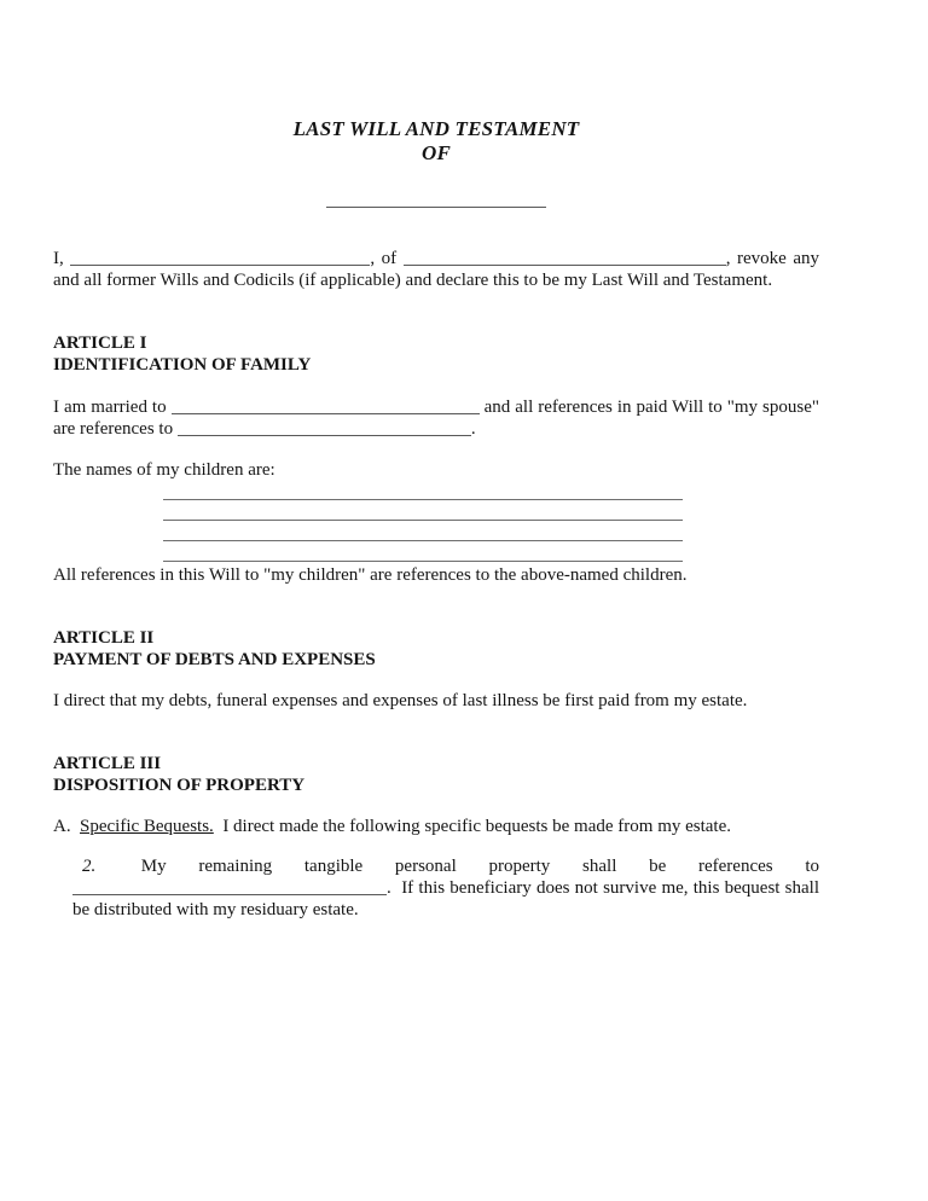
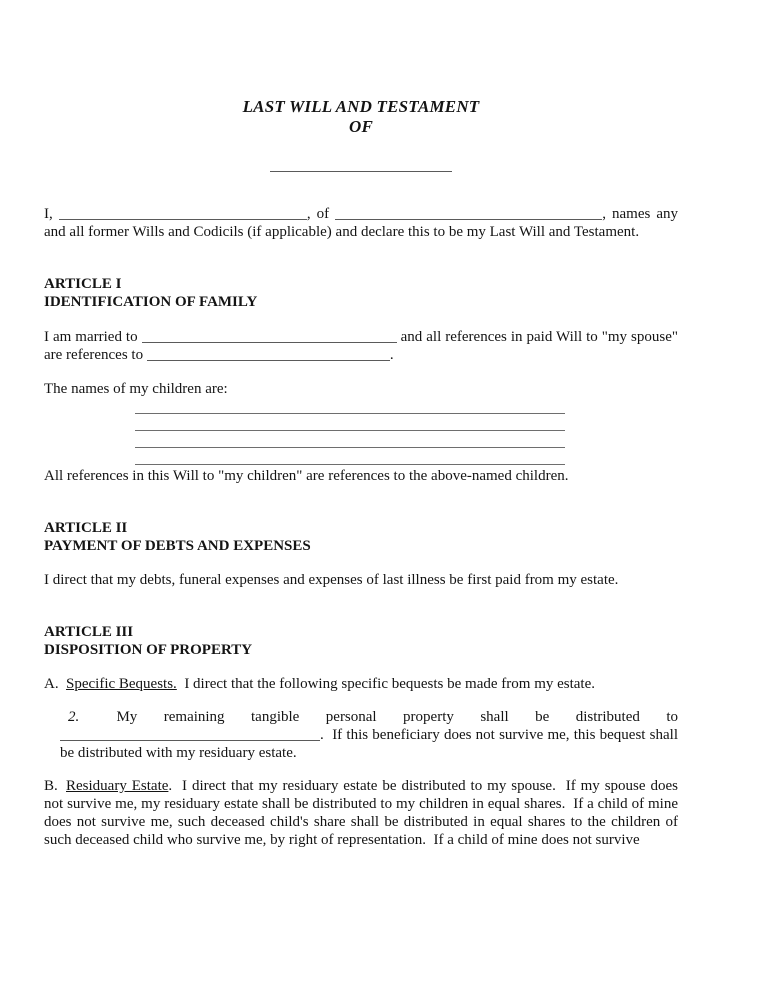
  LAST WILL AND TESTAMENT
  OF
- I, , of , revoke any and all former Wills and Codicils (if applicable) and declare this to be my Last Will and Testament.
+ I, , of , names any and all former Wills and Codicils (if applicable) and declare this to be my Last Will and Testament.
  ARTICLE I
  IDENTIFICATION OF FAMILY
  I am married to and all references in paid Will to "my spouse" are references to .
  The names of my children are:
  All references in this Will to "my children" are references to the above-named children.
  ARTICLE II
  PAYMENT OF DEBTS AND EXPENSES
  I direct that my debts, funeral expenses and expenses of last illness be first paid from my estate.
  ARTICLE III
  DISPOSITION OF PROPERTY
- A. Specific Bequests. I direct made the following specific bequests be made from my estate.
+ A. Specific Bequests. I direct that the following specific bequests be made from my estate.
- 2. My remaining tangible personal property shall be references to . If this beneficiary does not survive me, this bequest shall be distributed with my residuary estate.
+ 2. My remaining tangible personal property shall be distributed to . If this beneficiary does not survive me, this bequest shall be distributed with my residuary estate.
+ B. Residuary Estate. I direct that my residuary estate be distributed to my spouse. If my spouse does not survive me, my residuary estate shall be distributed to my children in equal shares. If a child of mine does not survive me, such deceased child's share shall be distributed in equal shares to the children of such deceased child who survive me, by right of representation. If a child of mine does not survive
